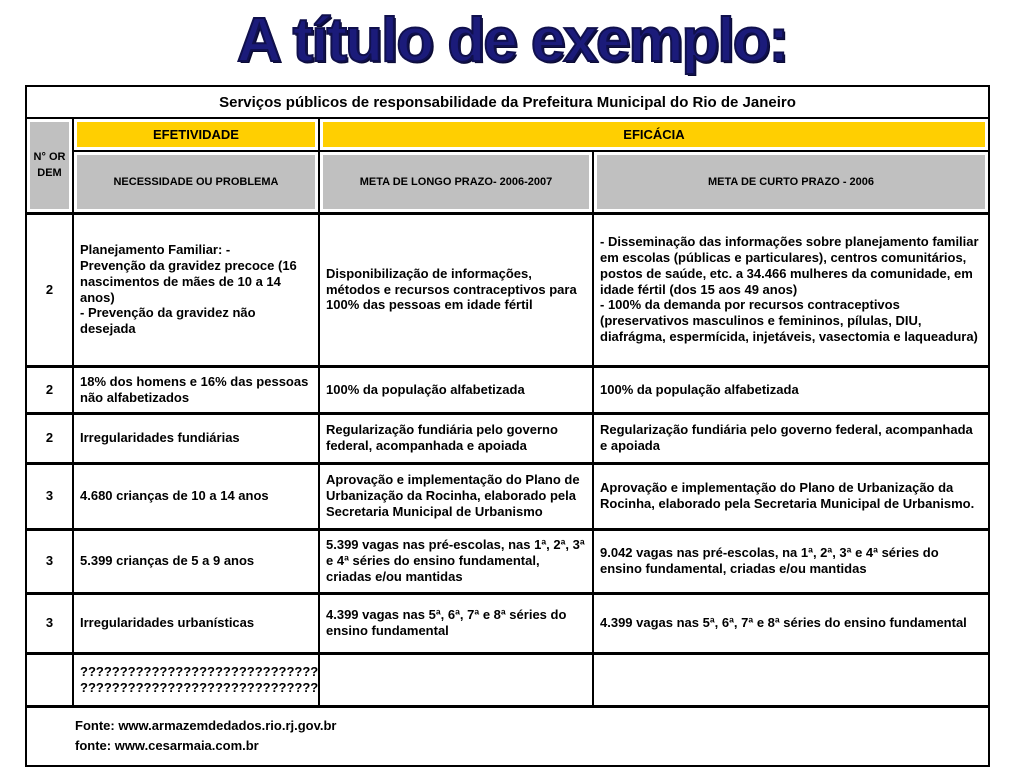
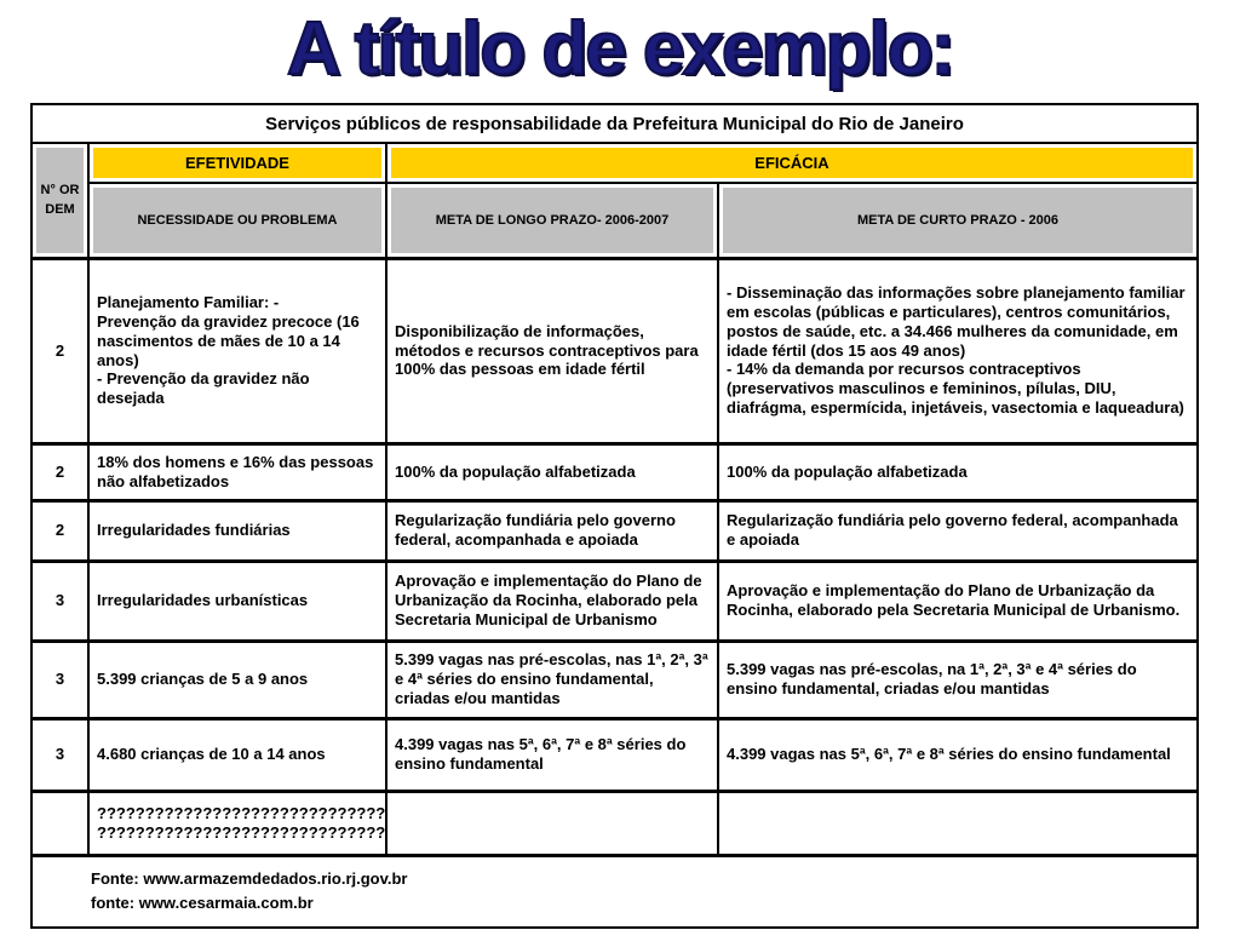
  A título de exemplo:
  Serviços públicos de responsabilidade da Prefeitura Municipal do Rio de Janeiro
  N° OR DEM	EFETIVIDADE	EFICÁCIA
  NECESSIDADE OU PROBLEMA	META DE LONGO PRAZO- 2006-2007	META DE CURTO PRAZO - 2006
- 2	Planejamento Familiar: - Prevenção da gravidez precoce (16 nascimentos de mães de 10 a 14 anos) - Prevenção da gravidez não desejada	Disponibilização de informações, métodos e recursos contraceptivos para 100% das pessoas em idade fértil	- Disseminação das informações sobre planejamento familiar em escolas (públicas e particulares), centros comunitários, postos de saúde, etc. a 34.466 mulheres da comunidade, em idade fértil (dos 15 aos 49 anos) - 100% da demanda por recursos contraceptivos (preservativos masculinos e femininos, pílulas, DIU, diafrágma, espermícida, injetáveis, vasectomia e laqueadura)
+ 2	Planejamento Familiar: - Prevenção da gravidez precoce (16 nascimentos de mães de 10 a 14 anos) - Prevenção da gravidez não desejada	Disponibilização de informações, métodos e recursos contraceptivos para 100% das pessoas em idade fértil	- Disseminação das informações sobre planejamento familiar em escolas (públicas e particulares), centros comunitários, postos de saúde, etc. a 34.466 mulheres da comunidade, em idade fértil (dos 15 aos 49 anos) - 14% da demanda por recursos contraceptivos (preservativos masculinos e femininos, pílulas, DIU, diafrágma, espermícida, injetáveis, vasectomia e laqueadura)
  2	18% dos homens e 16% das pessoas não alfabetizados	100% da população alfabetizada	100% da população alfabetizada
  2	Irregularidades fundiárias	Regularização fundiária pelo governo federal, acompanhada e apoiada	Regularização fundiária pelo governo federal, acompanhada e apoiada
- 3	4.680 crianças de 10 a 14 anos	Aprovação e implementação do Plano de Urbanização da Rocinha, elaborado pela Secretaria Municipal de Urbanismo	Aprovação e implementação do Plano de Urbanização da Rocinha, elaborado pela Secretaria Municipal de Urbanismo.
+ 3	Irregularidades urbanísticas	Aprovação e implementação do Plano de Urbanização da Rocinha, elaborado pela Secretaria Municipal de Urbanismo	Aprovação e implementação do Plano de Urbanização da Rocinha, elaborado pela Secretaria Municipal de Urbanismo.
- 3	5.399 crianças de 5 a 9 anos	5.399 vagas nas pré-escolas, nas 1ª, 2ª, 3ª e 4ª séries do ensino fundamental, criadas e/ou mantidas	9.042 vagas nas pré-escolas, na 1ª, 2ª, 3ª e 4ª séries do ensino fundamental, criadas e/ou mantidas
+ 3	5.399 crianças de 5 a 9 anos	5.399 vagas nas pré-escolas, nas 1ª, 2ª, 3ª e 4ª séries do ensino fundamental, criadas e/ou mantidas	5.399 vagas nas pré-escolas, na 1ª, 2ª, 3ª e 4ª séries do ensino fundamental, criadas e/ou mantidas
- 3	Irregularidades urbanísticas	4.399 vagas nas 5ª, 6ª, 7ª e 8ª séries do ensino fundamental	4.399 vagas nas 5ª, 6ª, 7ª e 8ª séries do ensino fundamental
+ 3	4.680 crianças de 10 a 14 anos	4.399 vagas nas 5ª, 6ª, 7ª e 8ª séries do ensino fundamental	4.399 vagas nas 5ª, 6ª, 7ª e 8ª séries do ensino fundamental
  	?????????????????????????????? ??????????????????????????????
  Fonte: www.armazemdedados.rio.rj.gov.br fonte: www.cesarmaia.com.br
